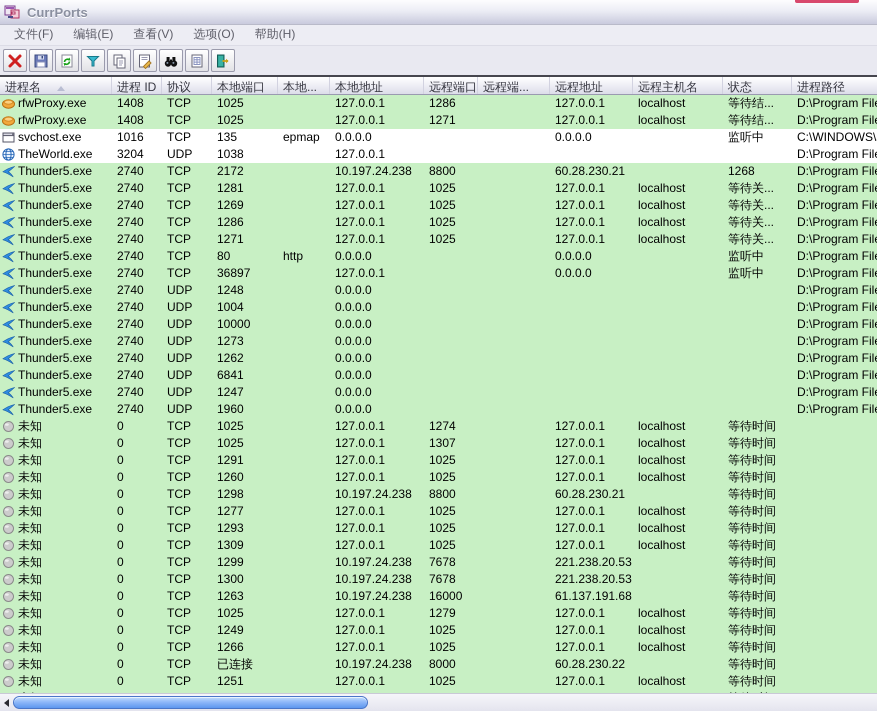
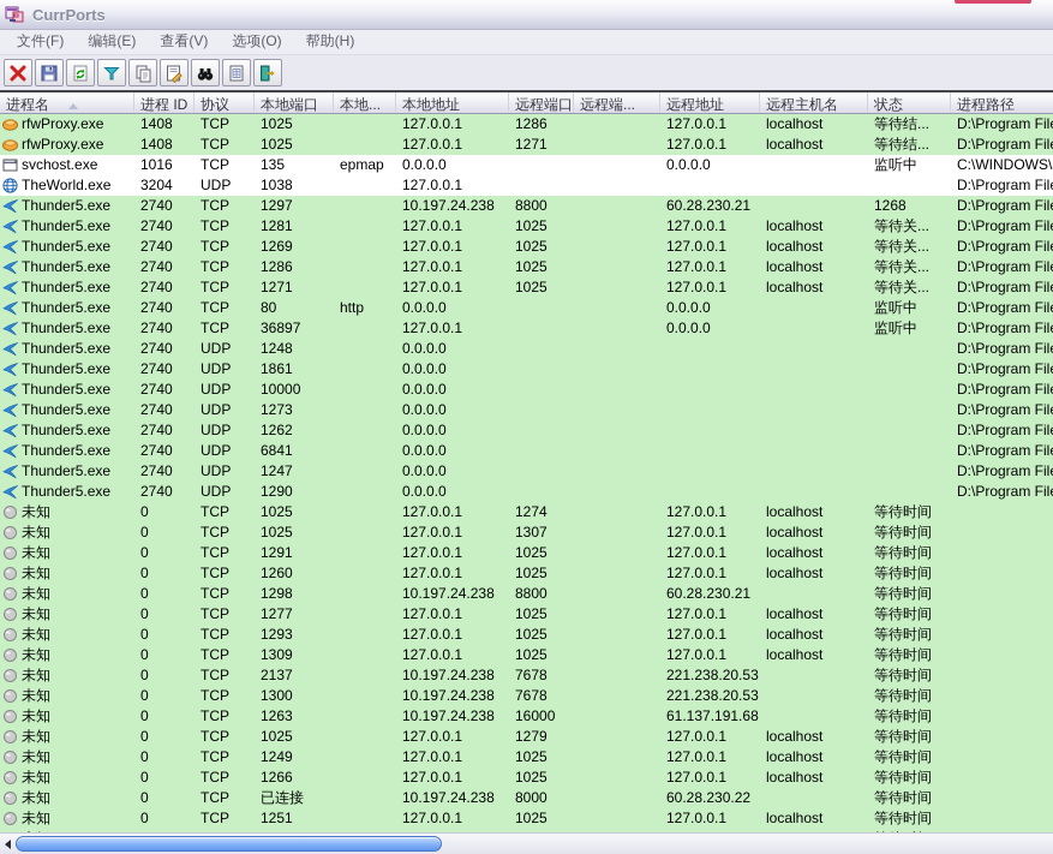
  CurrPorts
  文件(F)
  编辑(E)
  查看(V)
  选项(O)
  帮助(H)
  进程名
  进程 ID
  协议
  本地端口
  本地...
  本地地址
  远程端口
  远程端...
  远程地址
  远程主机名
  状态
  进程路径
  rfwProxy.exe
  1408
  TCP
  1025
  127.0.0.1
  1286
  127.0.0.1
  localhost
  等待结...
  D:\Program Fil
  rfwProxy.exe
  1408
  TCP
  1025
  127.0.0.1
  1271
  127.0.0.1
  localhost
  等待结...
  D:\Program Fil
  svchost.exe
  1016
  TCP
  135
  epmap
  0.0.0.0
  0.0.0.0
  监听中
  C:\WINDOWS\
  TheWorld.exe
  3204
  UDP
  1038
  127.0.0.1
  D:\Program Fil
  Thunder5.exe
  2740
  TCP
- 2172
+ 1297
  10.197.24.238
  8800
  60.28.230.21
  1268
  D:\Program Fil
  Thunder5.exe
  2740
  TCP
  1281
  127.0.0.1
  1025
  127.0.0.1
  localhost
  等待关...
  D:\Program Fil
  Thunder5.exe
  2740
  TCP
  1269
  127.0.0.1
  1025
  127.0.0.1
  localhost
  等待关...
  D:\Program Fil
  Thunder5.exe
  2740
  TCP
  1286
  127.0.0.1
  1025
  127.0.0.1
  localhost
  等待关...
  D:\Program Fil
  Thunder5.exe
  2740
  TCP
  1271
  127.0.0.1
  1025
  127.0.0.1
  localhost
  等待关...
  D:\Program Fil
  Thunder5.exe
  2740
  TCP
  80
  http
  0.0.0.0
  0.0.0.0
  监听中
  D:\Program Fil
  Thunder5.exe
  2740
  TCP
  36897
  127.0.0.1
  0.0.0.0
  监听中
  D:\Program Fil
  Thunder5.exe
  2740
  UDP
  1248
  0.0.0.0
  D:\Program Fil
  Thunder5.exe
  2740
  UDP
- 1004
+ 1861
  0.0.0.0
  D:\Program Fil
  Thunder5.exe
  2740
  UDP
  10000
  0.0.0.0
  D:\Program Fil
  Thunder5.exe
  2740
  UDP
  1273
  0.0.0.0
  D:\Program Fil
  Thunder5.exe
  2740
  UDP
  1262
  0.0.0.0
  D:\Program Fil
  Thunder5.exe
  2740
  UDP
  6841
  0.0.0.0
  D:\Program Fil
  Thunder5.exe
  2740
  UDP
  1247
  0.0.0.0
  D:\Program Fil
  Thunder5.exe
  2740
  UDP
- 1960
+ 1290
  0.0.0.0
  D:\Program Fil
  未知
  0
  TCP
  1025
  127.0.0.1
  1274
  127.0.0.1
  localhost
  等待时间
  未知
  0
  TCP
  1025
  127.0.0.1
  1307
  127.0.0.1
  localhost
  等待时间
  未知
  0
  TCP
  1291
  127.0.0.1
  1025
  127.0.0.1
  localhost
  等待时间
  未知
  0
  TCP
  1260
  127.0.0.1
  1025
  127.0.0.1
  localhost
  等待时间
  未知
  0
  TCP
  1298
  10.197.24.238
  8800
  60.28.230.21
  等待时间
  未知
  0
  TCP
  1277
  127.0.0.1
  1025
  127.0.0.1
  localhost
  等待时间
  未知
  0
  TCP
  1293
  127.0.0.1
  1025
  127.0.0.1
  localhost
  等待时间
  未知
  0
  TCP
  1309
  127.0.0.1
  1025
  127.0.0.1
  localhost
  等待时间
  未知
  0
  TCP
- 1299
+ 2137
  10.197.24.238
  7678
  221.238.20.53
  等待时间
  未知
  0
  TCP
  1300
  10.197.24.238
  7678
  221.238.20.53
  等待时间
  未知
  0
  TCP
  1263
  10.197.24.238
  16000
  61.137.191.68
  等待时间
  未知
  0
  TCP
  1025
  127.0.0.1
  1279
  127.0.0.1
  localhost
  等待时间
  未知
  0
  TCP
  1249
  127.0.0.1
  1025
  127.0.0.1
  localhost
  等待时间
  未知
  0
  TCP
  1266
  127.0.0.1
  1025
  127.0.0.1
  localhost
  等待时间
  未知
  0
  TCP
  已连接
  10.197.24.238
  8000
  60.28.230.22
  等待时间
  未知
  0
  TCP
  1251
  127.0.0.1
  1025
  127.0.0.1
  localhost
  等待时间
